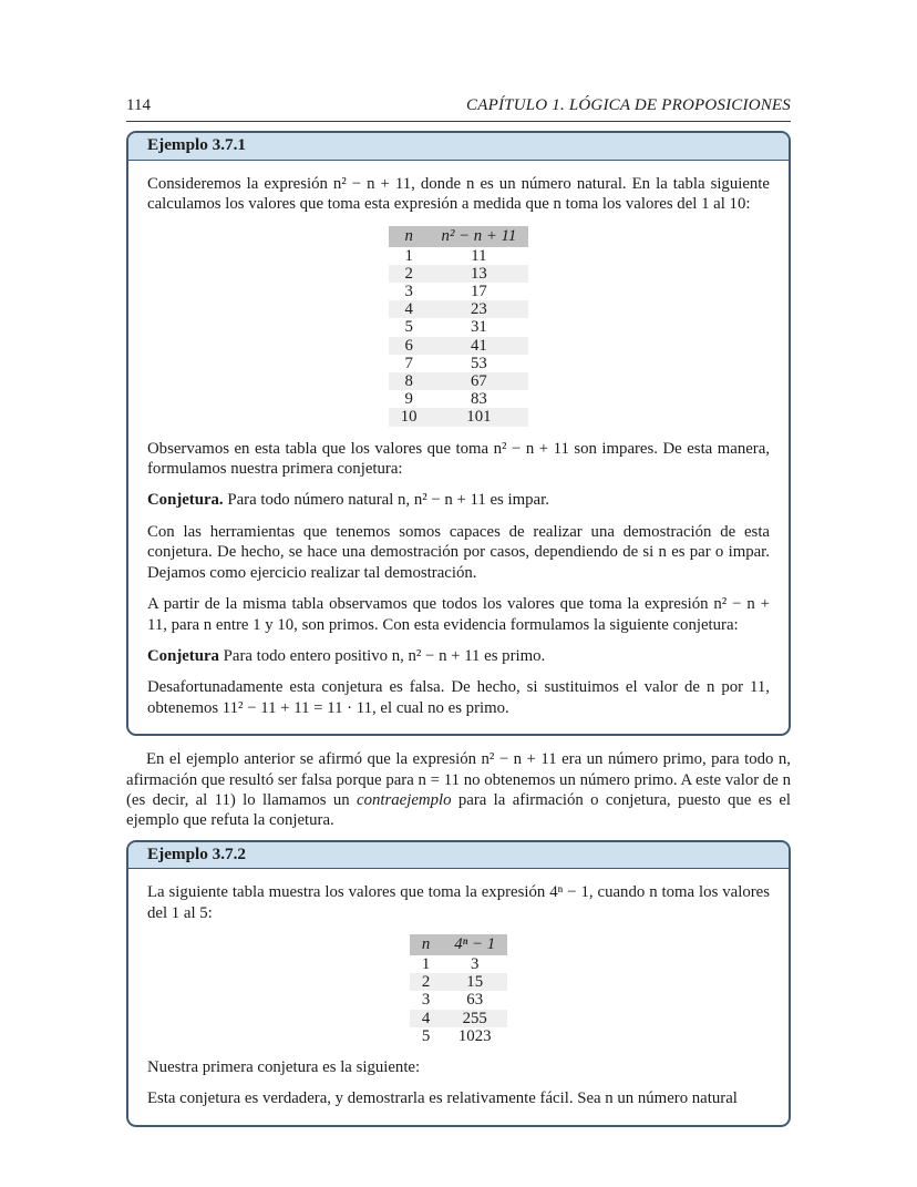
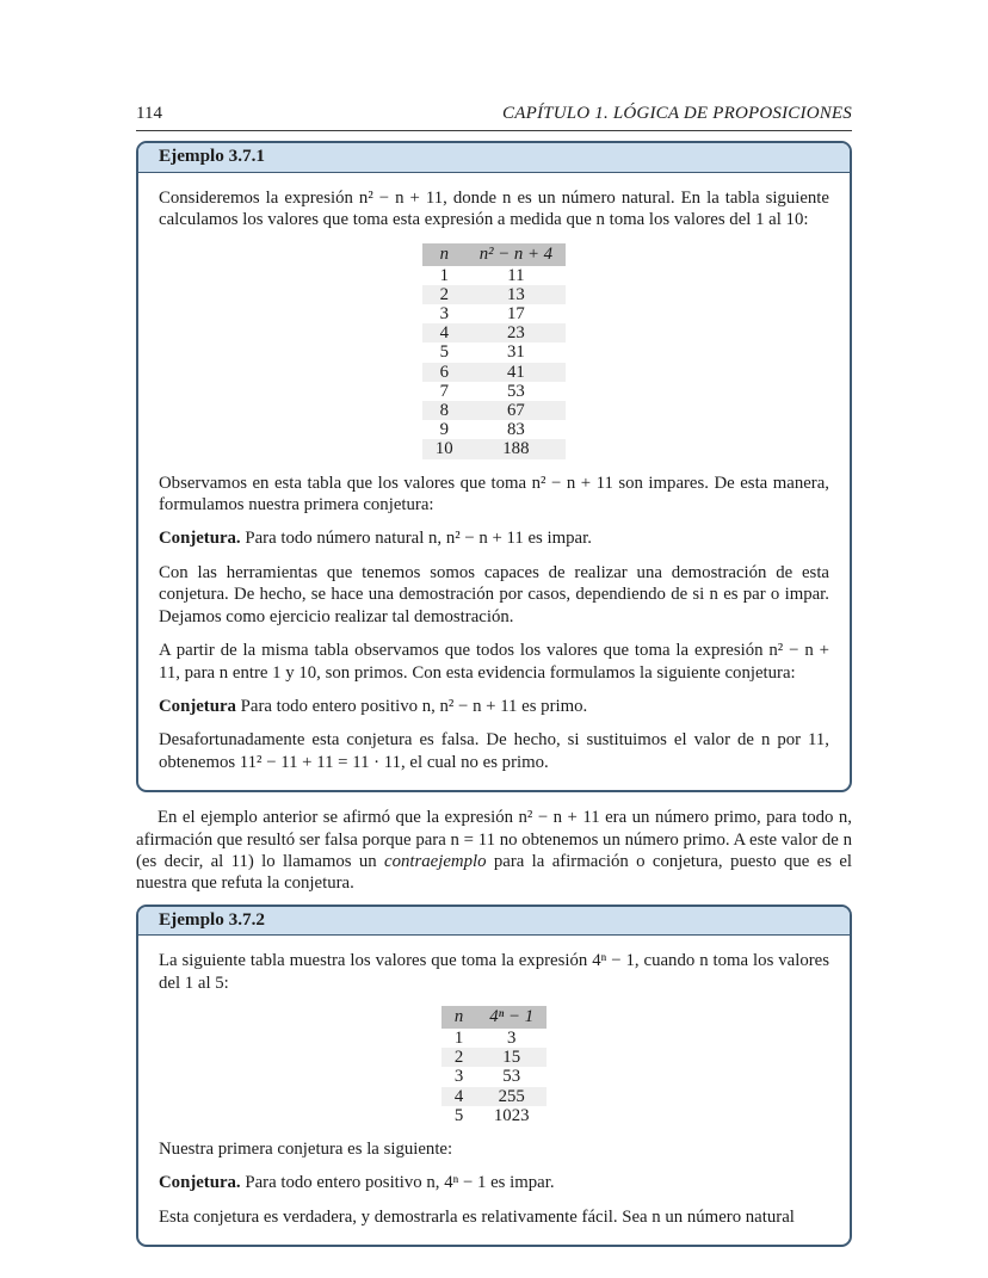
  114
  CAPÍTULO 1. LÓGICA DE PROPOSICIONES
  Ejemplo 3.7.1
  Consideremos la expresión n² − n + 11, donde n es un número natural. En la tabla siguiente calculamos los valores que toma esta expresión a medida que n toma los valores del 1 al 10:
- n	n² − n + 11
+ n	n² − n + 4
  1	11
  2	13
  3	17
  4	23
  5	31
  6	41
  7	53
  8	67
  9	83
- 10	101
+ 10	188
  Observamos en esta tabla que los valores que toma n² − n + 11 son impares. De esta manera, formulamos nuestra primera conjetura:
  Conjetura. Para todo número natural n, n² − n + 11 es impar.
  Con las herramientas que tenemos somos capaces de realizar una demostración de esta conjetura. De hecho, se hace una demostración por casos, dependiendo de si n es par o impar. Dejamos como ejercicio realizar tal demostración.
  A partir de la misma tabla observamos que todos los valores que toma la expresión n² − n + 11, para n entre 1 y 10, son primos. Con esta evidencia formulamos la siguiente conjetura:
  Conjetura Para todo entero positivo n, n² − n + 11 es primo.
  Desafortunadamente esta conjetura es falsa. De hecho, si sustituimos el valor de n por 11, obtenemos 11² − 11 + 11 = 11 · 11, el cual no es primo.
- En el ejemplo anterior se afirmó que la expresión n² − n + 11 era un número primo, para todo n, afirmación que resultó ser falsa porque para n = 11 no obtenemos un número primo. A este valor de n (es decir, al 11) lo llamamos un contraejemplo para la afirmación o conjetura, puesto que es el ejemplo que refuta la conjetura.
+ En el ejemplo anterior se afirmó que la expresión n² − n + 11 era un número primo, para todo n, afirmación que resultó ser falsa porque para n = 11 no obtenemos un número primo. A este valor de n (es decir, al 11) lo llamamos un contraejemplo para la afirmación o conjetura, puesto que es el nuestra que refuta la conjetura.
  Ejemplo 3.7.2
  La siguiente tabla muestra los valores que toma la expresión 4ⁿ − 1, cuando n toma los valores del 1 al 5:
  n	4ⁿ − 1
  1	3
  2	15
- 3	63
+ 3	53
  4	255
  5	1023
  Nuestra primera conjetura es la siguiente:
+ Conjetura. Para todo entero positivo n, 4ⁿ − 1 es impar.
  Esta conjetura es verdadera, y demostrarla es relativamente fácil. Sea n un número natural
